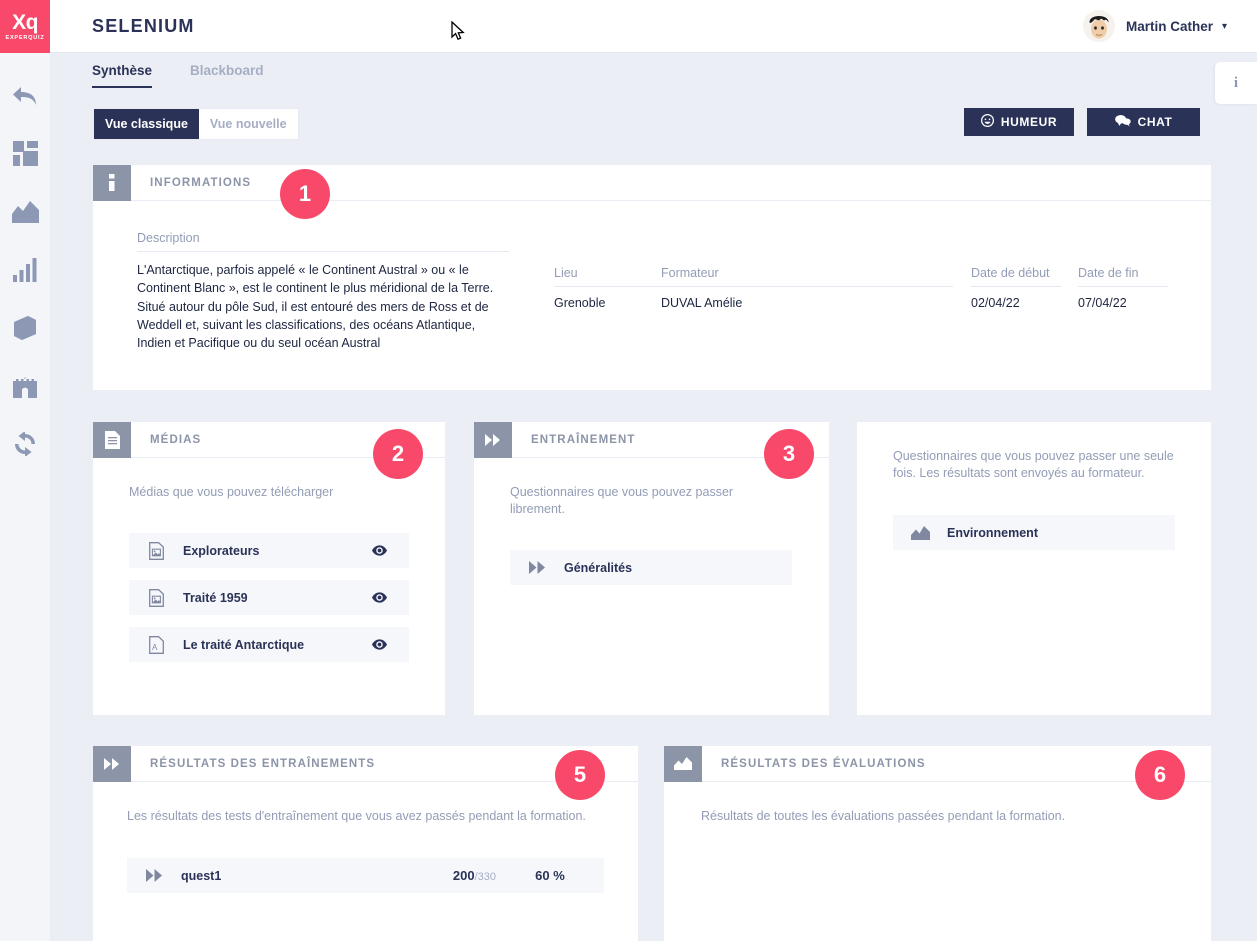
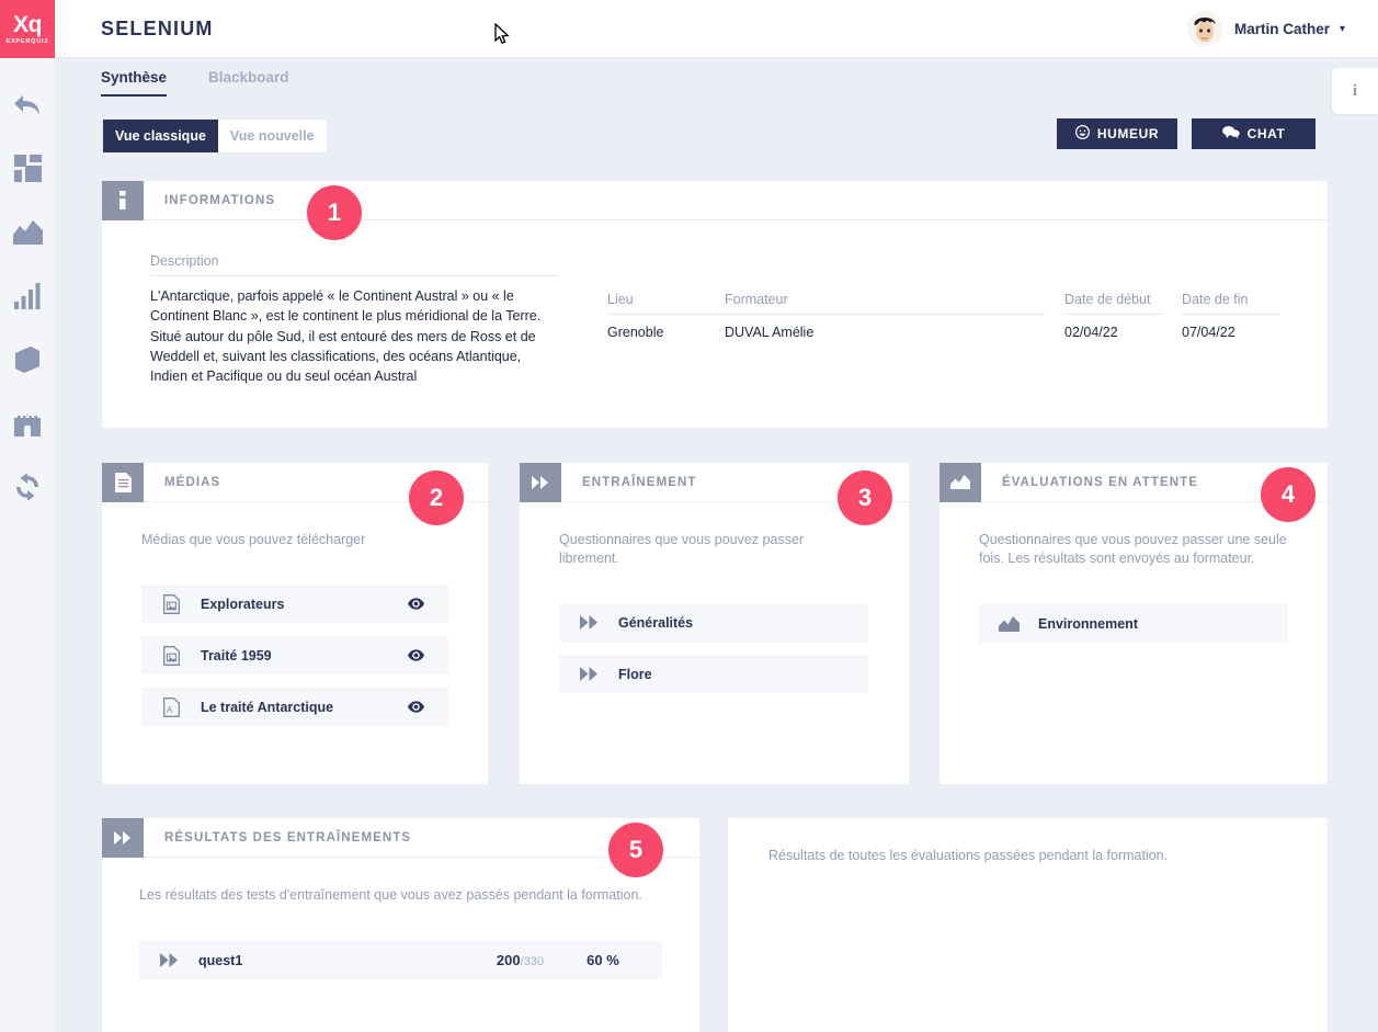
  Xq
  SELENIUM
  Martin Cather
  ▾
  Synthèse
  Blackboard
  i
  Vue classique
  Vue nouvelle
  HUMEUR
  CHAT
  INFORMATIONS
  1
  Description
  L'Antarctique, parfois appelé « le Continent Austral » ou « le Continent Blanc », est le continent le plus méridional de la Terre. Situé autour du pôle Sud, il est entouré des mers de Ross et de Weddell et, suivant les classifications, des océans Atlantique, Indien et Pacifique ou du seul océan Austral
  Lieu
  Grenoble
  Formateur
  DUVAL Amélie
  Date de début
  02/04/22
  Date de fin
  07/04/22
  MÉDIAS
  2
  Médias que vous pouvez télécharger
  Explorateurs
  Traité 1959
  A
  Le traité Antarctique
  ENTRAÎNEMENT
  3
  Questionnaires que vous pouvez passer librement.
  Généralités
+ Flore
+ ÉVALUATIONS EN ATTENTE
+ 4
  Questionnaires que vous pouvez passer une seule fois. Les résultats sont envoyés au formateur.
  Environnement
  RÉSULTATS DES ENTRAÎNEMENTS
  5
  Les résultats des tests d'entraînement que vous avez passés pendant la formation.
  quest1
  200/330
  60 %
- RÉSULTATS DES ÉVALUATIONS
- 6
  Résultats de toutes les évaluations passées pendant la formation.
